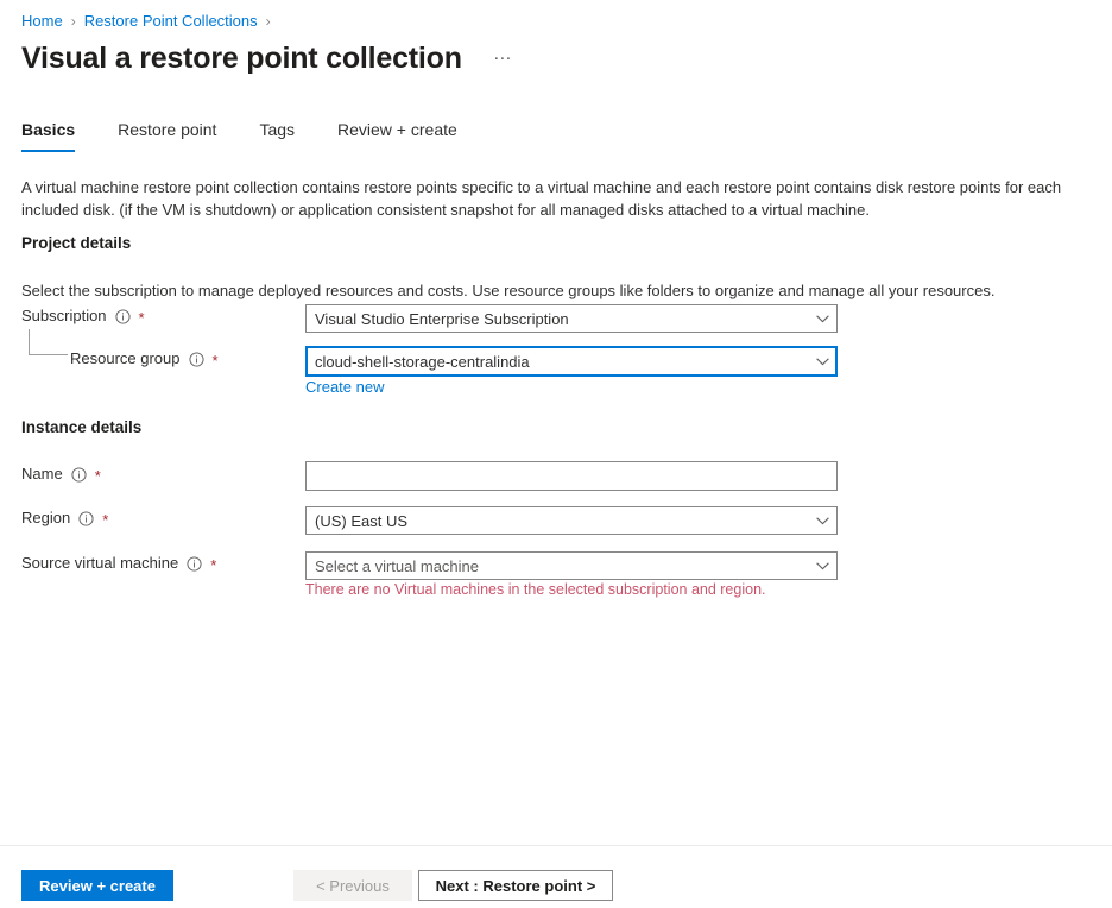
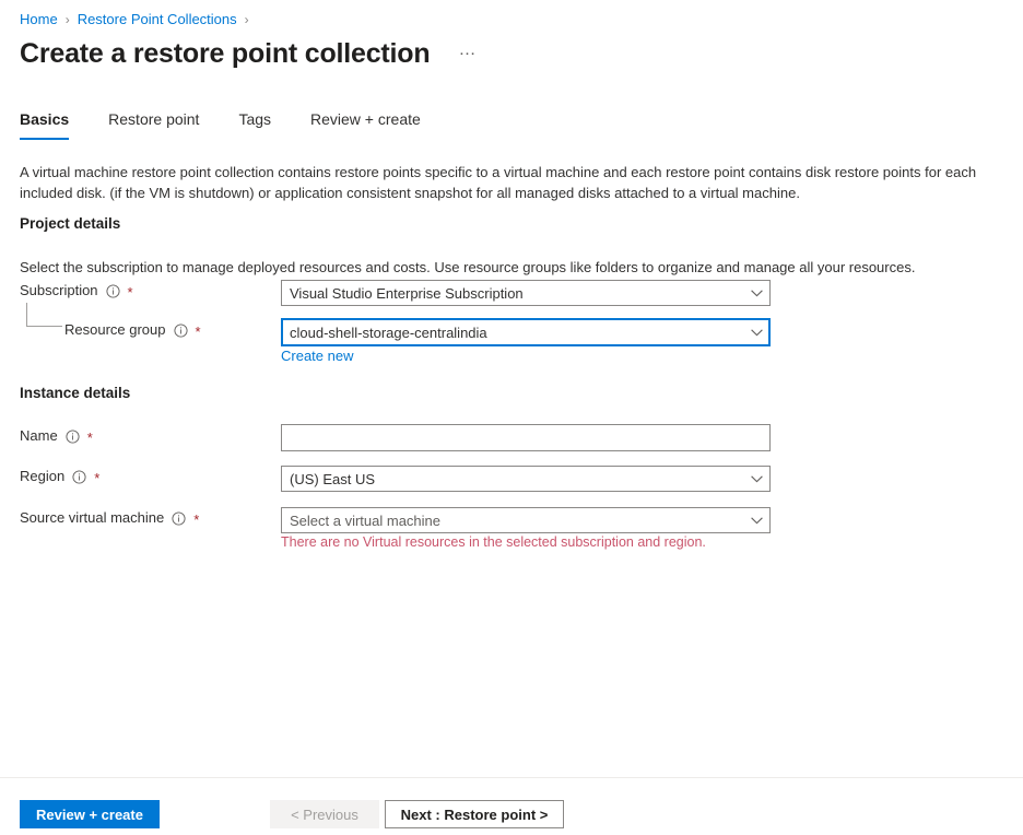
  Home
  ›
  Restore Point Collections
  ›
- Visual a restore point collection
+ Create a restore point collection
  …
  Basics
  Restore point
  Tags
  Review + create
  A virtual machine restore point collection contains restore points specific to a virtual machine and each restore point contains disk restore points for each included disk. (if the VM is shutdown) or application consistent snapshot for all managed disks attached to a virtual machine.
  Project details
  Select the subscription to manage deployed resources and costs. Use resource groups like folders to organize and manage all your resources.
  Subscription
  *
  Visual Studio Enterprise Subscription
  Resource group
  *
  cloud-shell-storage-centralindia
  Create new
  Instance details
  Name
  *
  Region
  *
  (US) East US
  Source virtual machine
  *
  Select a virtual machine
- There are no Virtual machines in the selected subscription and region.
+ There are no Virtual resources in the selected subscription and region.
  Review + create
  < Previous
  Next : Restore point >
